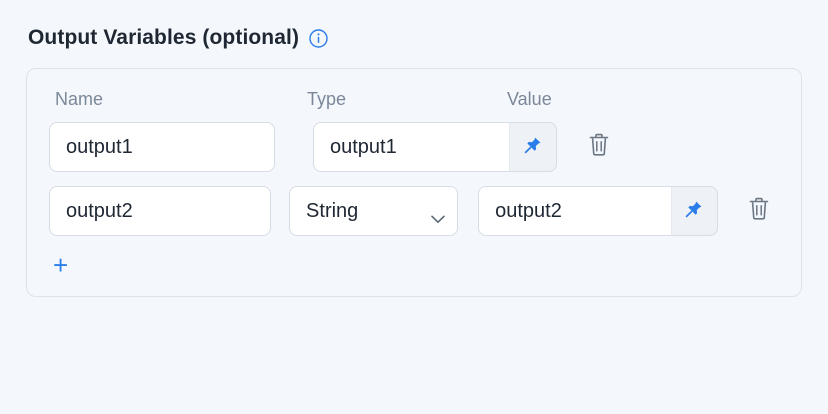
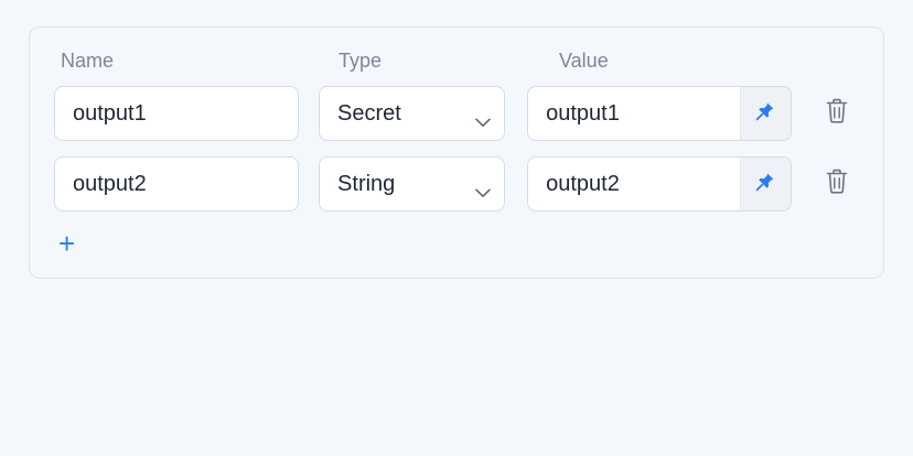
- Output Variables (optional)
  Name
  Type
  Value
  output1
+ Secret
  output1
  output2
  String
  output2
  +
